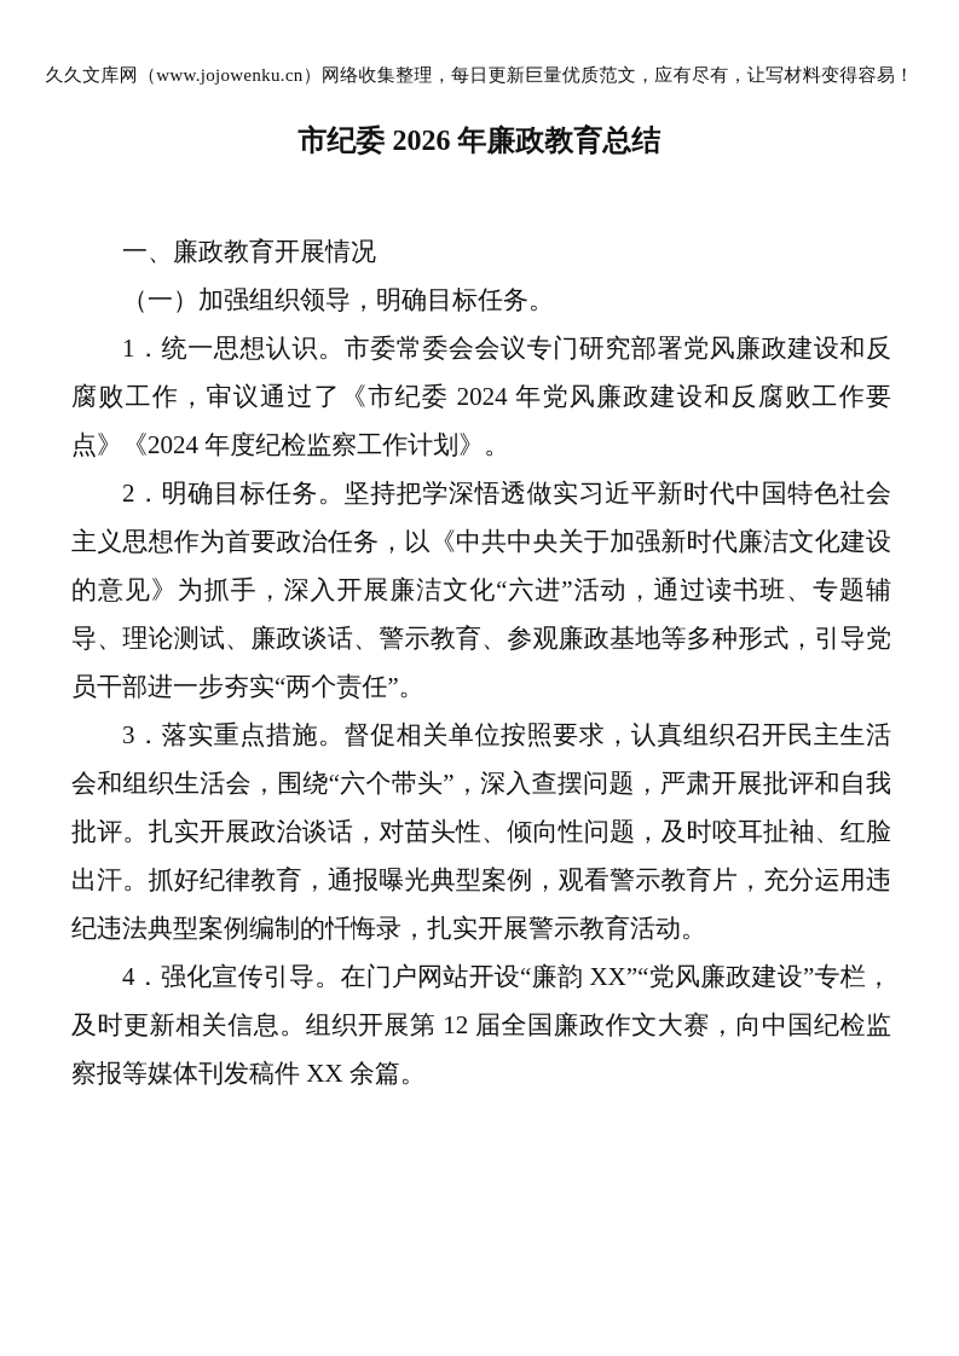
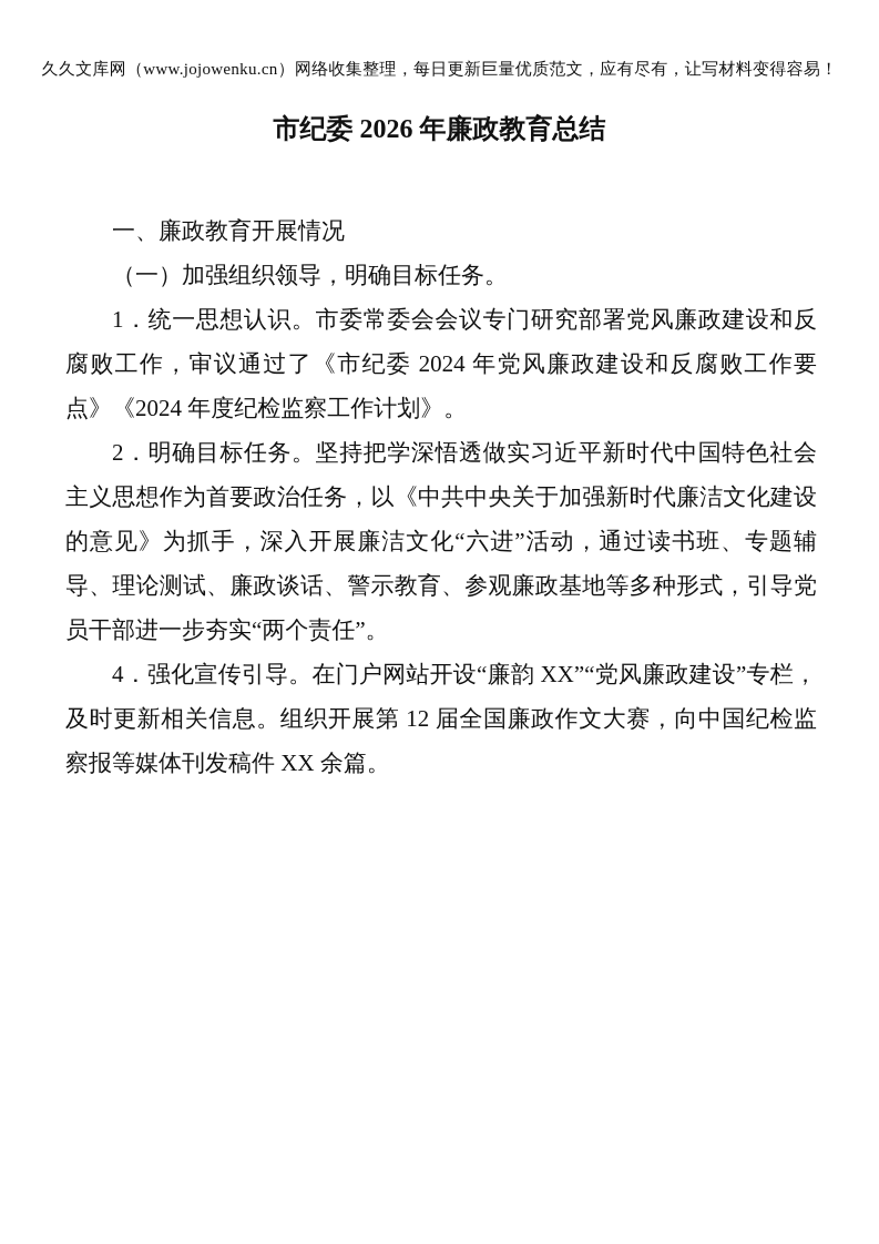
  久久文库网（www.jojowenku.cn）网络收集整理，每日更新巨量优质范文，应有尽有，让写材料变得容易！
  市纪委 2026 年廉政教育总结
  一、廉政教育开展情况
  （一）加强组织领导，明确目标任务。
  1．统一思想认识。市委常委会会议专门研究部署党风廉政建设和反腐败工作，审议通过了《市纪委 2024 年党风廉政建设和反腐败工作要点》《2024 年度纪检监察工作计划》。
  2．明确目标任务。坚持把学深悟透做实习近平新时代中国特色社会主义思想作为首要政治任务，以《中共中央关于加强新时代廉洁文化建设的意见》为抓手，深入开展廉洁文化“六进”活动，通过读书班、专题辅导、理论测试、廉政谈话、警示教育、参观廉政基地等多种形式，引导党员干部进一步夯实“两个责任”。
- 3．落实重点措施。督促相关单位按照要求，认真组织召开民主生活会和组织生活会，围绕“六个带头”，深入查摆问题，严肃开展批评和自我批评。扎实开展政治谈话，对苗头性、倾向性问题，及时咬耳扯袖、红脸出汗。抓好纪律教育，通报曝光典型案例，观看警示教育片，充分运用违纪违法典型案例编制的忏悔录，扎实开展警示教育活动。
  4．强化宣传引导。在门户网站开设“廉韵 XX”“党风廉政建设”专栏，及时更新相关信息。组织开展第 12 届全国廉政作文大赛，向中国纪检监察报等媒体刊发稿件 XX 余篇。
